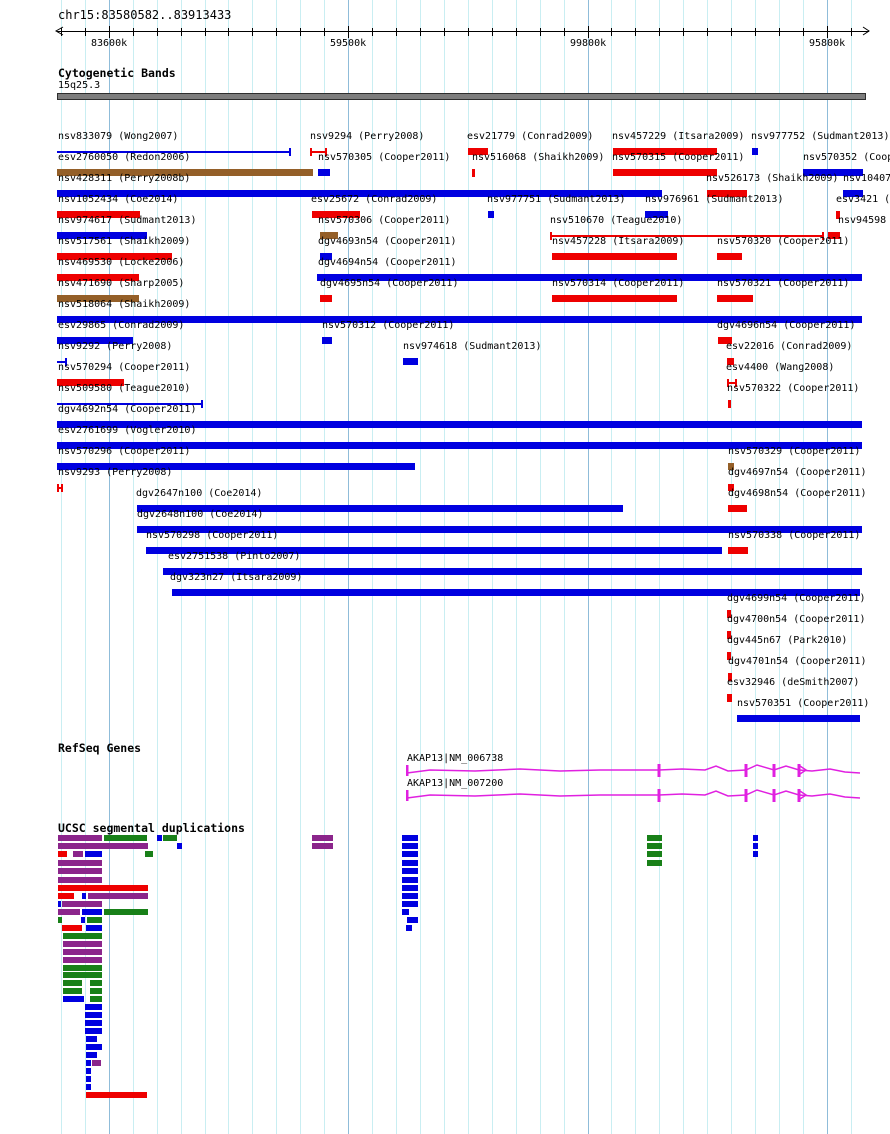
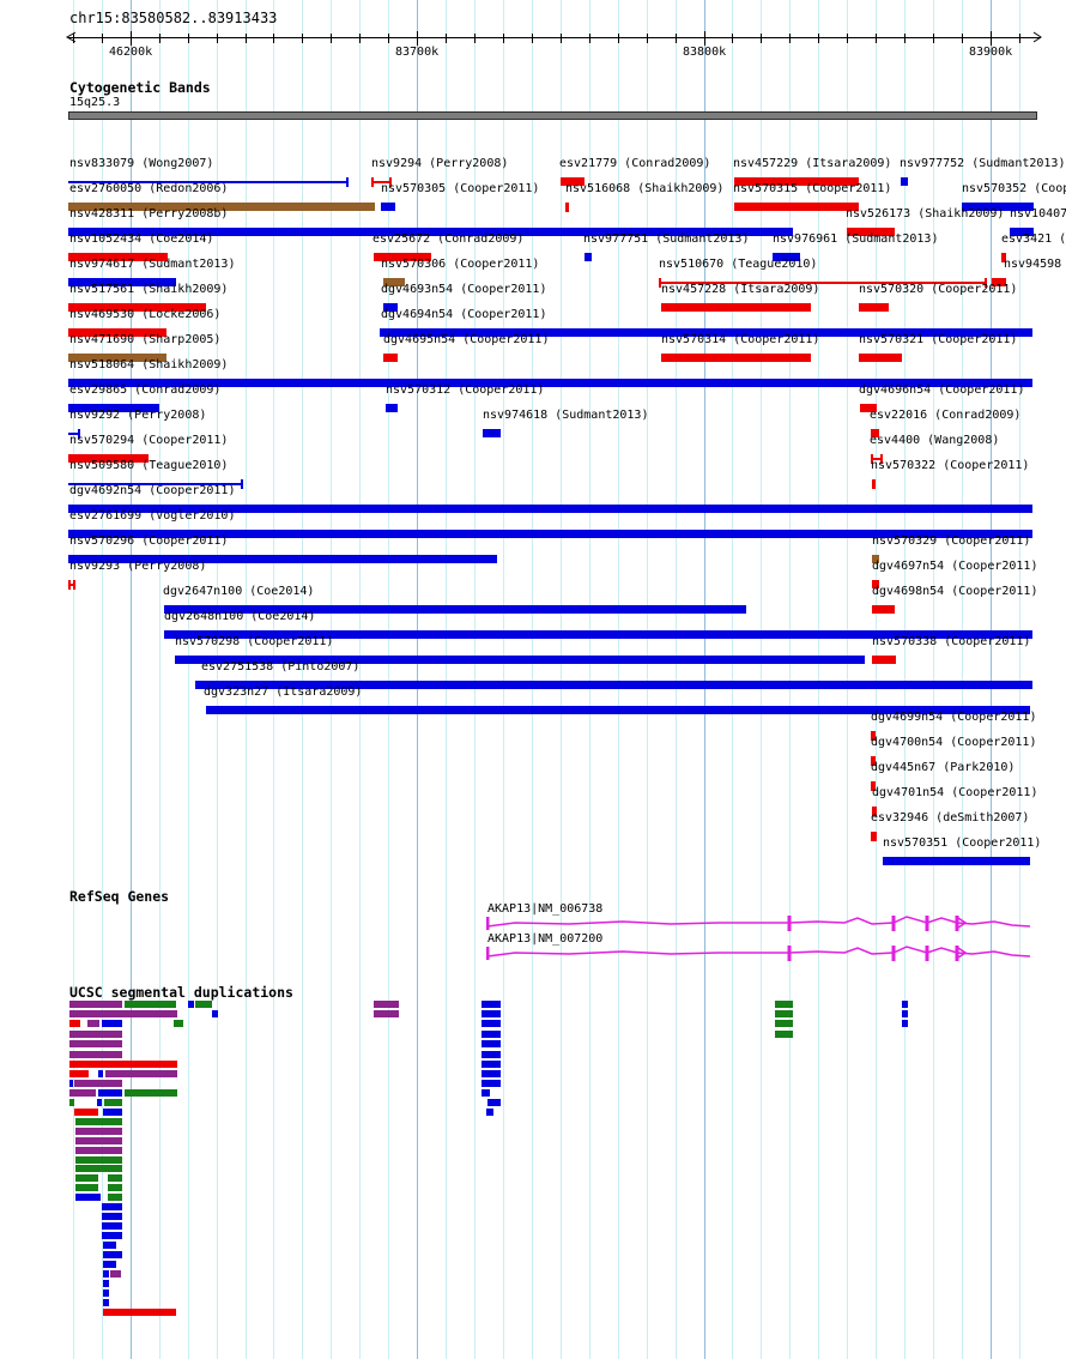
  chr15:83580582..83913433
  Cytogenetic Bands
  15q25.3
  RefSeq Genes
  UCSC segmental duplications
- 83600k
+ 46200k
- 59500k
+ 83700k
- 99800k
+ 83800k
- 95800k
+ 83900k
  nsv833079 (Wong2007)
  nsv9294 (Perry2008)
  esv21779 (Conrad2009)
  nsv457229 (Itsara2009)
  nsv977752 (Sudmant2013)
  esv2760050 (Redon2006)
  nsv570305 (Cooper2011)
  nsv516068 (Shaikh2009)
  nsv570315 (Cooper2011)
  nsv570352 (Coo
  nsv428311 (Perry2008b)
  nsv526173 (Shaikh2009)
  nsv10407
  nsv1052434 (Coe2014)
  esv25672 (Conrad2009)
  nsv977751 (Sudmant2013)
  nsv976961 (Sudmant2013)
  esv3421 (
  nsv974617 (Sudmant2013)
  nsv570306 (Cooper2011)
  nsv510670 (Teague2010)
  nsv94598
  nsv517561 (Shaikh2009)
  dgv4693n54 (Cooper2011)
  nsv457228 (Itsara2009)
  nsv570320 (Cooper2011)
  nsv469530 (Locke2006)
  dgv4694n54 (Cooper2011)
  nsv471690 (Sharp2005)
  dgv4695n54 (Cooper2011)
  nsv570314 (Cooper2011)
  nsv570321 (Cooper2011)
  nsv518064 (Shaikh2009)
  esv29865 (Conrad2009)
  nsv570312 (Cooper2011)
  dgv4696n54 (Cooper2011)
  nsv9292 (Perry2008)
  nsv974618 (Sudmant2013)
  esv22016 (Conrad2009)
  nsv570294 (Cooper2011)
  esv4400 (Wang2008)
  nsv509580 (Teague2010)
  nsv570322 (Cooper2011)
  dgv4692n54 (Cooper2011)
  esv2761699 (Vogler2010)
  nsv570296 (Cooper2011)
  nsv570329 (Cooper2011)
  nsv9293 (Perry2008)
  dgv4697n54 (Cooper2011)
  dgv2647n100 (Coe2014)
  dgv4698n54 (Cooper2011)
  dgv2648n100 (Coe2014)
  nsv570298 (Cooper2011)
  nsv570338 (Cooper2011)
  esv2751538 (Pinto2007)
  dgv323n27 (Itsara2009)
  dgv4699n54 (Cooper2011)
  dgv4700n54 (Cooper2011)
  dgv445n67 (Park2010)
  dgv4701n54 (Cooper2011)
  esv32946 (deSmith2007)
  nsv570351 (Cooper2011)
  AKAP13|NM_006738
  AKAP13|NM_007200
